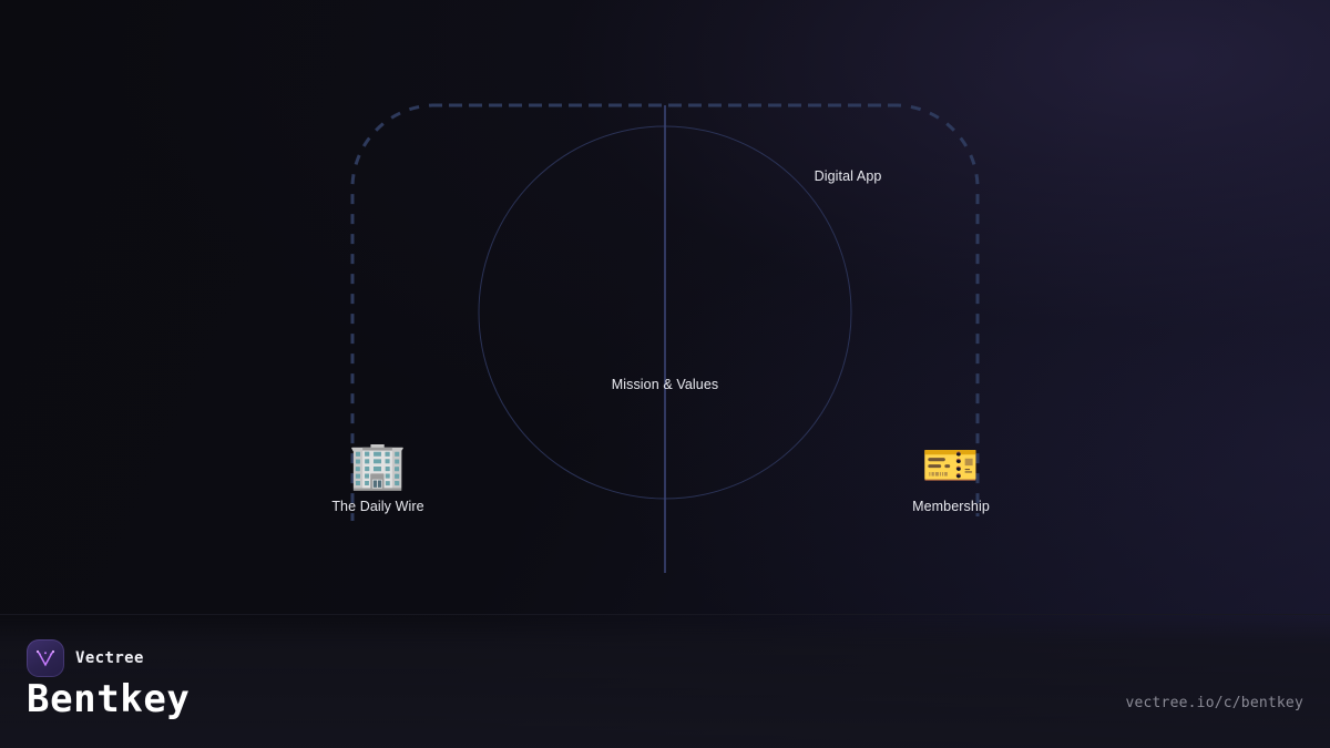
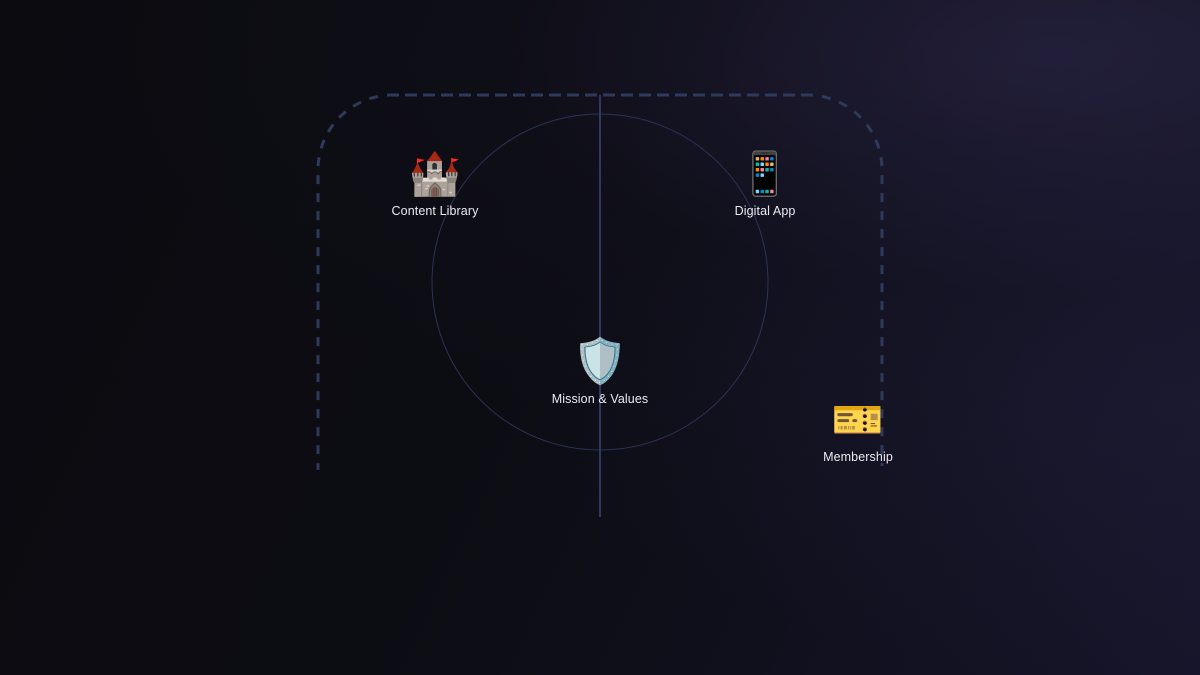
+ 🏰
+ Content Library
+ 📱
  Digital App
+ 🛡️
  Mission & Values
- 🏢
- The Daily Wire
  🎫
  Membership
- Vectree
- Bentkey
- vectree.io/c/bentkey
